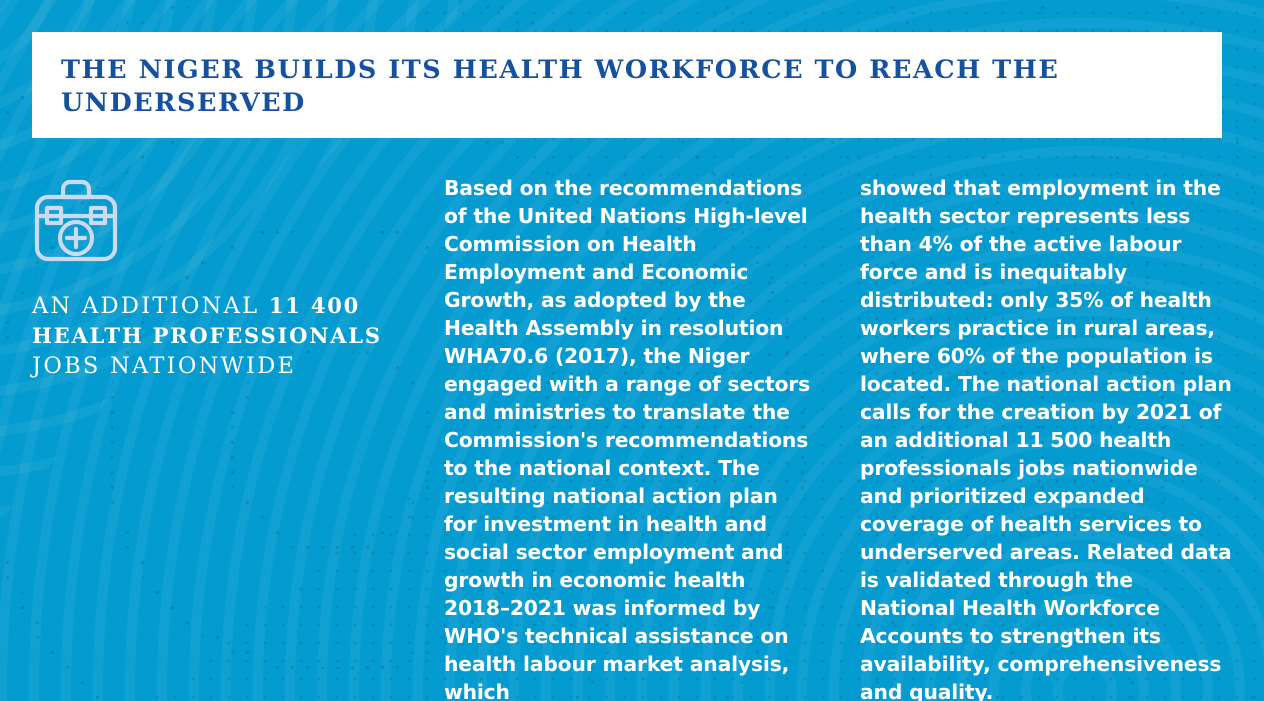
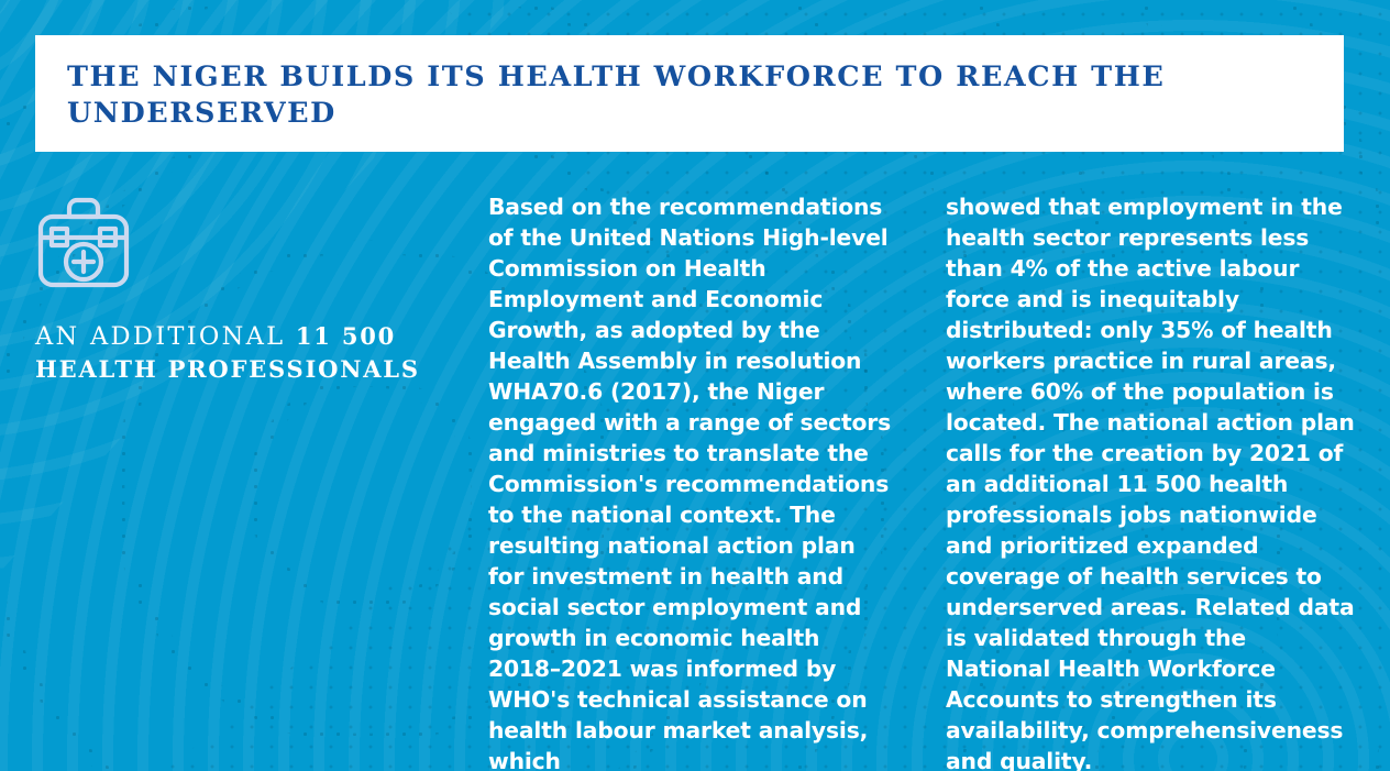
  THE NIGER BUILDS ITS HEALTH WORKFORCE TO REACH THE UNDERSERVED
- AN ADDITIONAL 11 400
+ AN ADDITIONAL 11 500
  HEALTH PROFESSIONALS
- JOBS NATIONWIDE
  Based on the recommendations of the United Nations High-level Commission on Health Employment and Economic Growth, as adopted by the Health Assembly in resolution WHA70.6 (2017), the Niger engaged with a range of sectors and ministries to translate the Commission's recommendations to the national context. The resulting national action plan for investment in health and social sector employment and growth in economic health 2018–2021 was informed by WHO's technical assistance on health labour market analysis, which
  showed that employment in the health sector represents less than 4% of the active labour force and is inequitably distributed: only 35% of health workers practice in rural areas, where 60% of the population is located. The national action plan calls for the creation by 2021 of an additional 11 500 health professionals jobs nationwide and prioritized expanded coverage of health services to underserved areas. Related data is validated through the National Health Workforce Accounts to strengthen its availability, comprehensiveness and quality.
